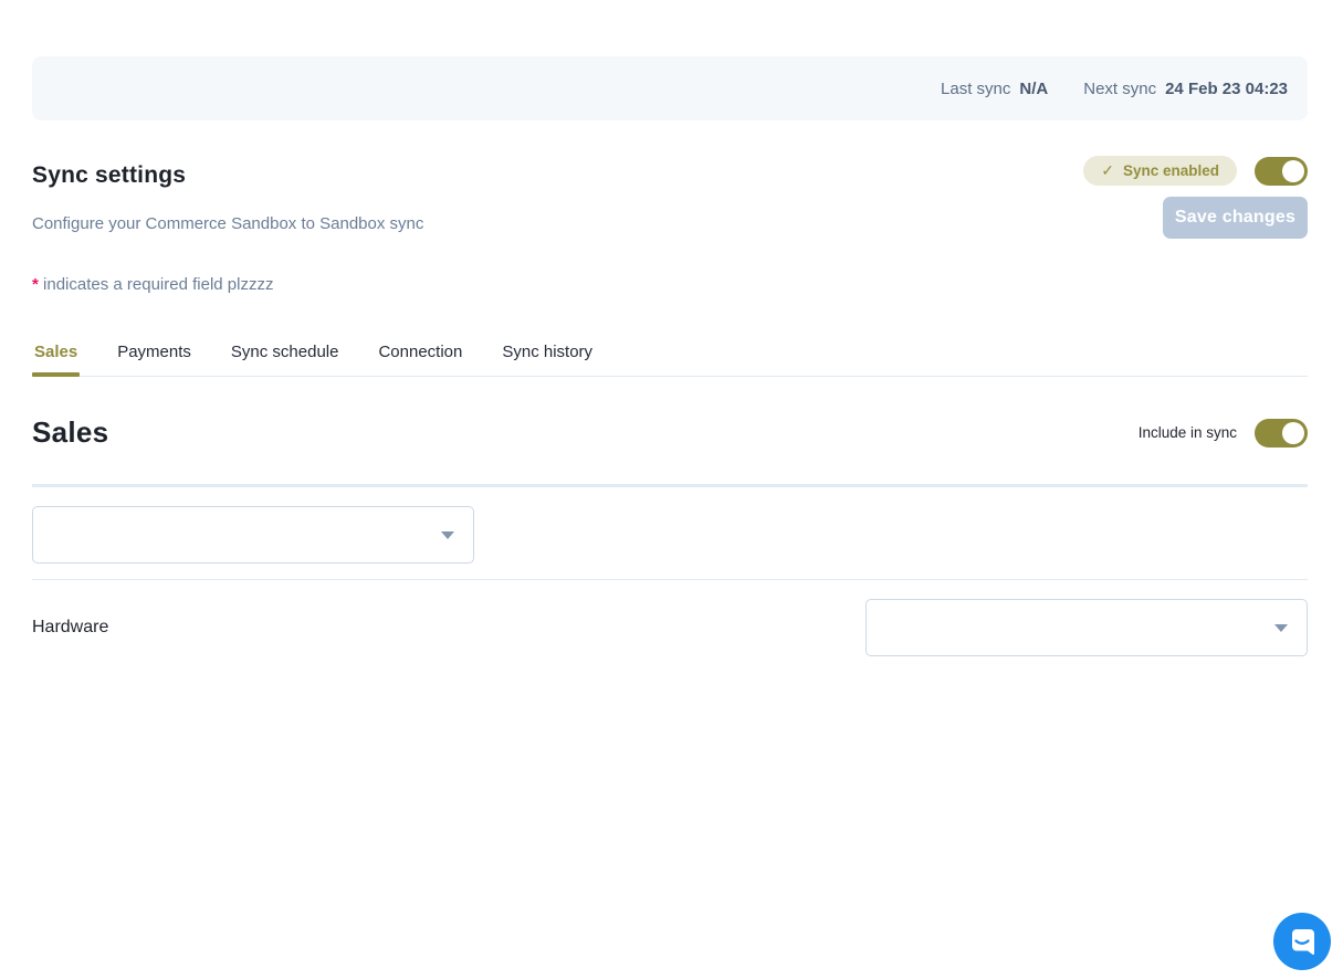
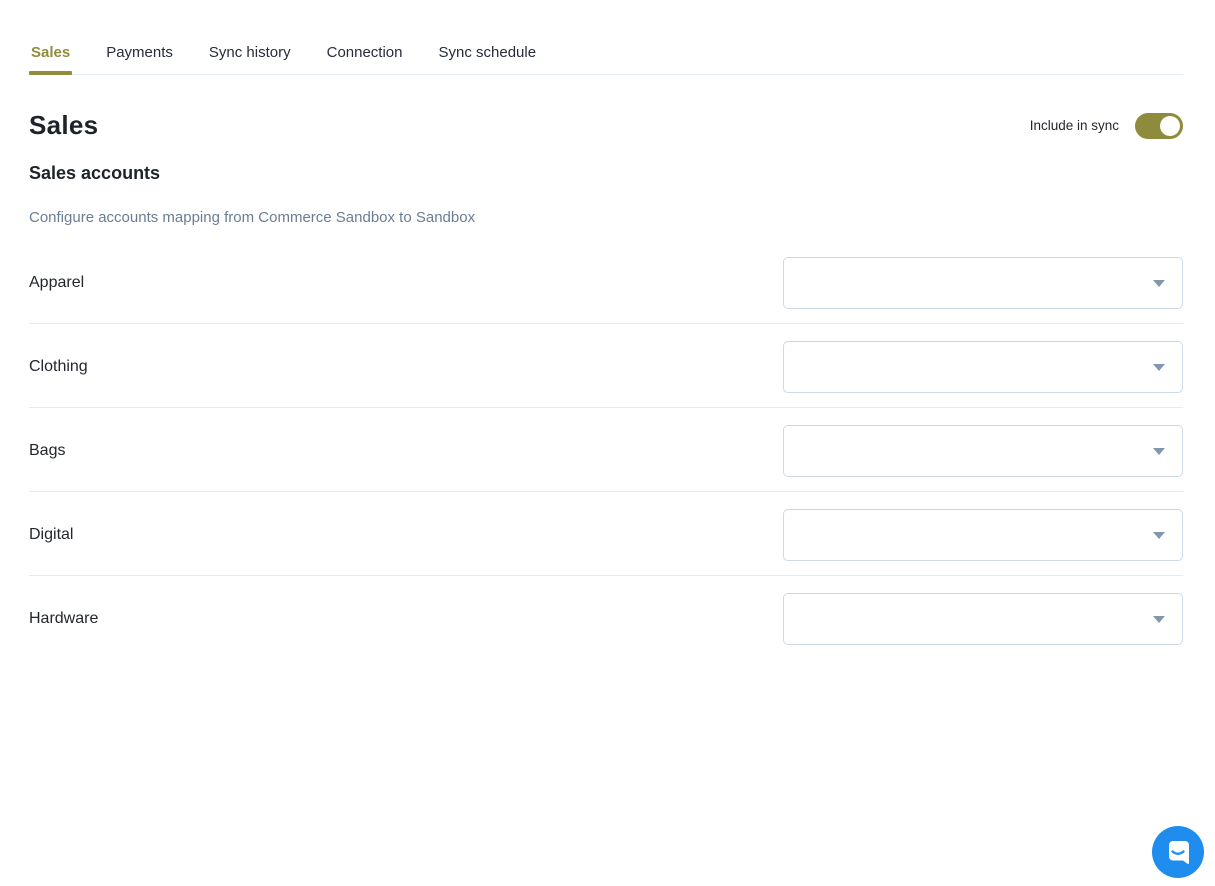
- Last sync
- N/A
- Next sync
- 24 Feb 23 04:23
- Sync settings
- Configure your Commerce Sandbox to Sandbox sync
- ✓
- Sync enabled
- Save changes
- * indicates a required field plzzzz
  Sales
  Payments
- Sync schedule
+ Sync history
  Connection
- Sync history
+ Sync schedule
  Sales
  Include in sync
+ Sales accounts
+ Configure accounts mapping from Commerce Sandbox to Sandbox
+ Apparel
+ Clothing
+ Bags
+ Digital
  Hardware
